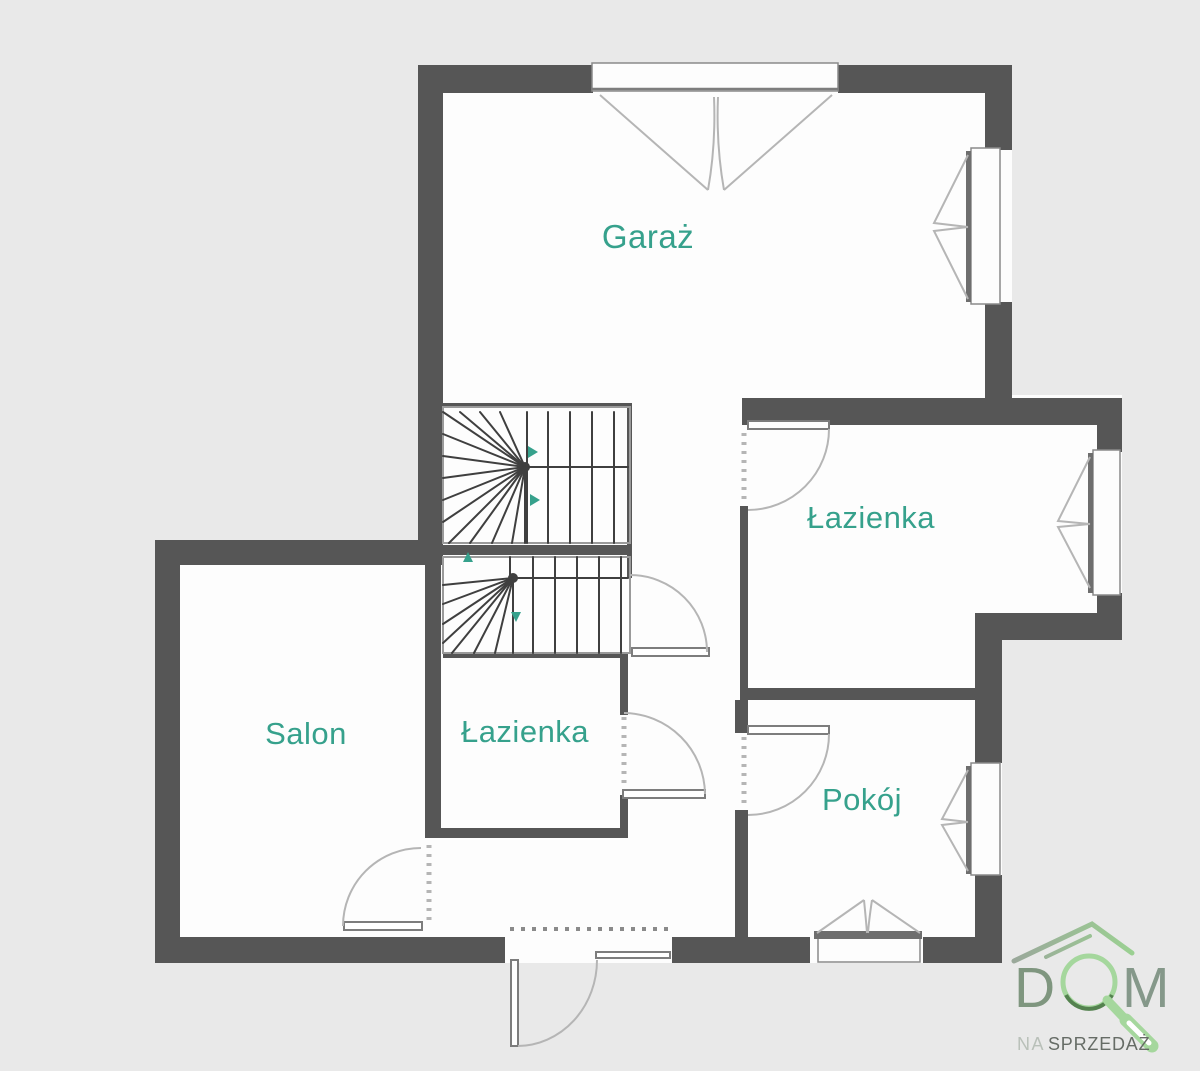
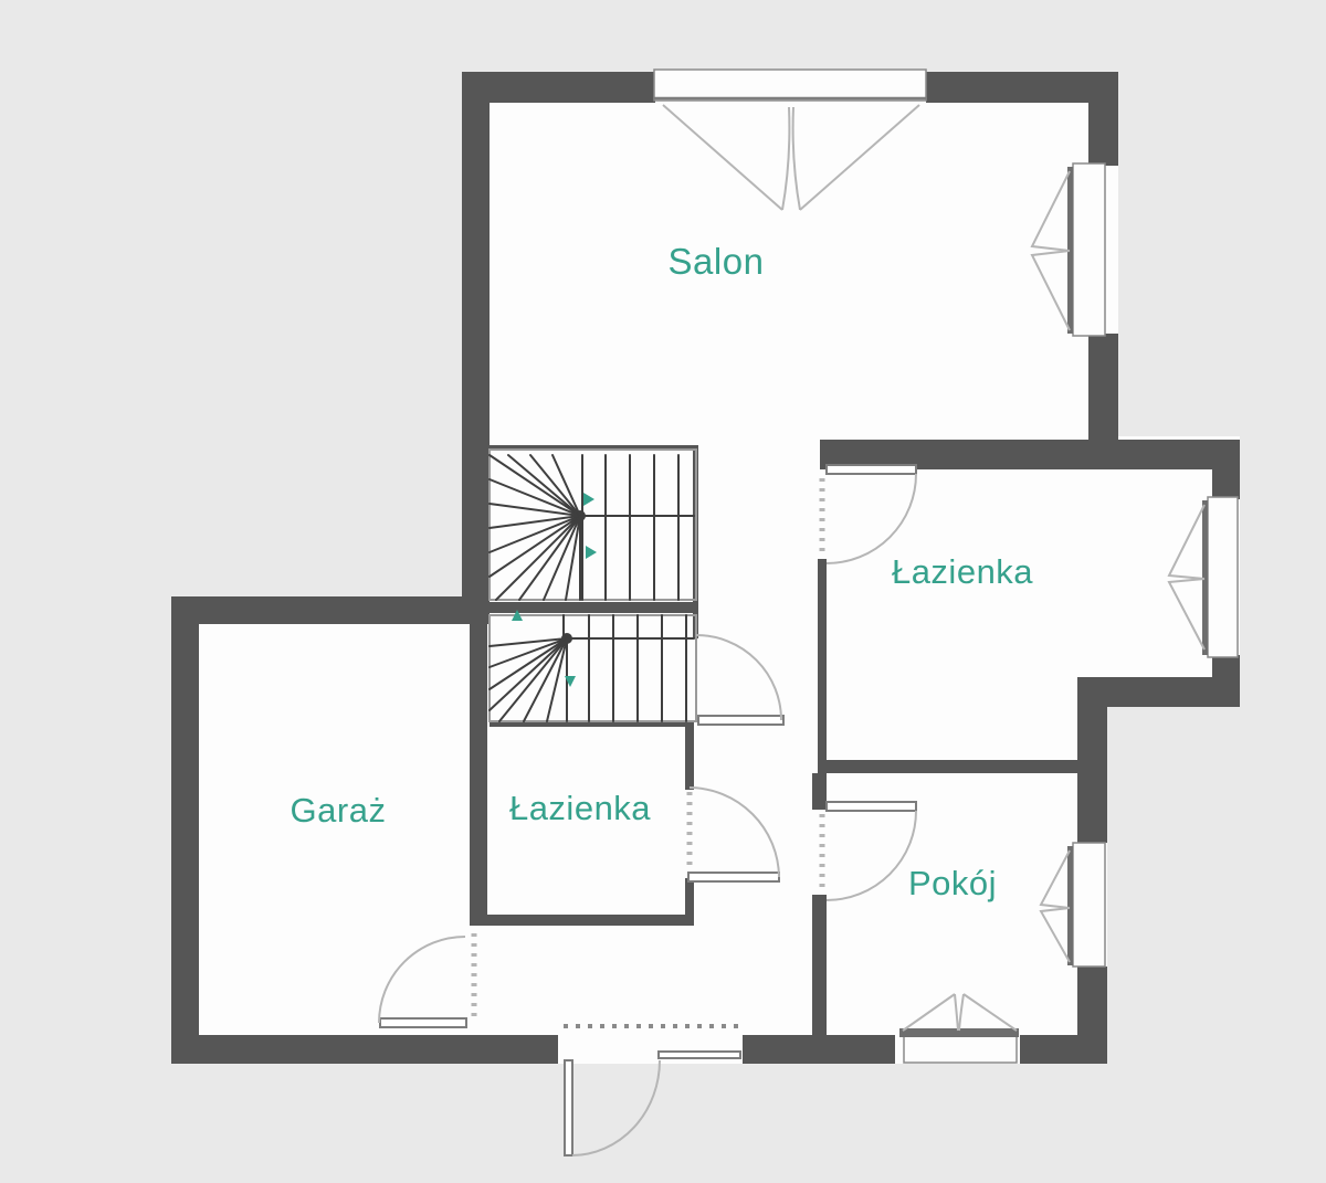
- Garaż
+ Salon
  Łazienka
  Łazienka
- Salon
+ Garaż
  Pokój
- D
- M
- NA
- SPRZEDAŻ
